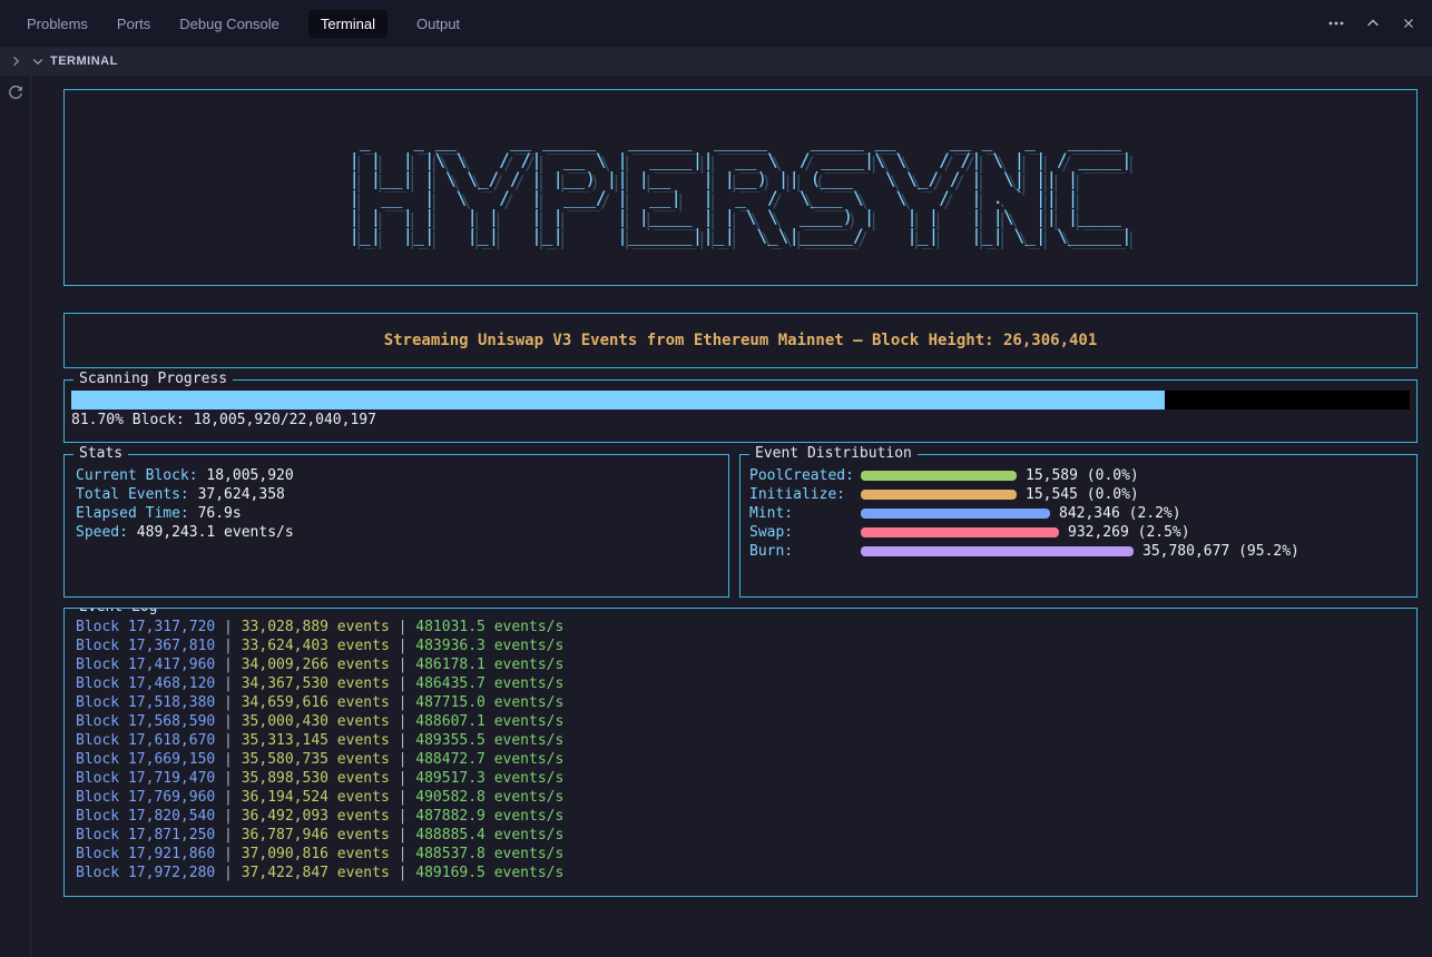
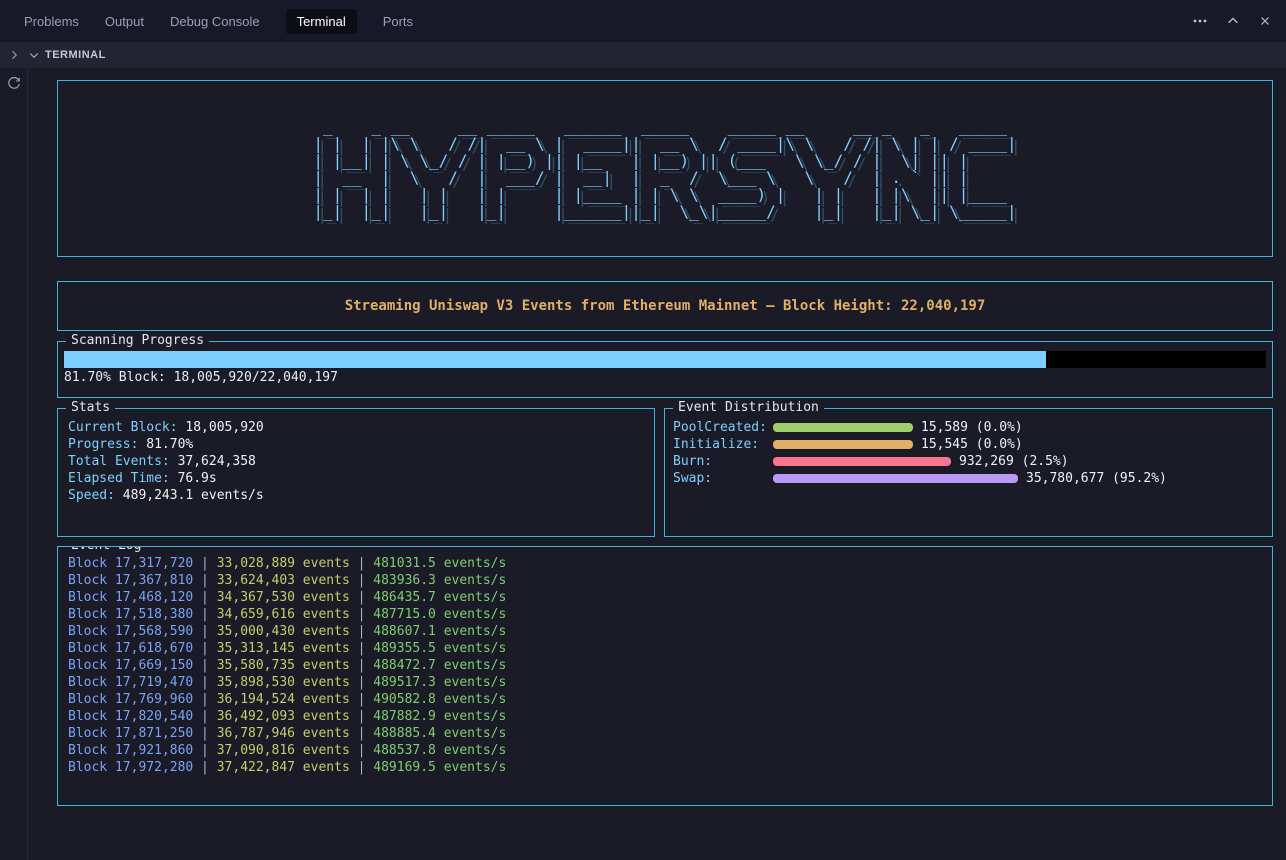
  Problems
- Ports
+ Output
  Debug Console
  Terminal
- Output
+ Ports
  TERMINAL
  _ _ __ __ _____ ______ _____ _____ __ __ _ _ _____
  | | | |\ \ / /| __ \ | ____|| __ \ / ____|\ \ / /| \ | | / ____|
  | |__| | \ \_/ / | |__) || |__ | |__) || (___ \ \_/ / | \| || |
  | __ | \ / | ___/ | __| | _ / \___ \ \ / | . ` || |
  | | | | | | | | | |____ | | \ \ ____) | | | | |\ || |____
  |_| |_| |_| |_| |______||_| \_\|_____/ |_| |_| \_| \_____|
- Streaming Uniswap V3 Events from Ethereum Mainnet — Block Height: 26,306,401
+ Streaming Uniswap V3 Events from Ethereum Mainnet — Block Height: 22,040,197
  Scanning Progress
  81.70% Block: 18,005,920/22,040,197
  Stats
  Current Block: 18,005,920
+ Progress: 81.70%
  Total Events: 37,624,358
  Elapsed Time: 76.9s
  Speed: 489,243.1 events/s
  Event Distribution
  PoolCreated:
  15,589 (0.0%)
  Initialize:
  15,545 (0.0%)
- Mint:
- 842,346 (2.2%)
- Swap:
+ Burn:
  932,269 (2.5%)
- Burn:
+ Swap:
  35,780,677 (95.2%)
  Block 17,317,720 | 33,028,889 events | 481031.5 events/s
  Block 17,367,810 | 33,624,403 events | 483936.3 events/s
- Block 17,417,960 | 34,009,266 events | 486178.1 events/s
  Block 17,468,120 | 34,367,530 events | 486435.7 events/s
  Block 17,518,380 | 34,659,616 events | 487715.0 events/s
  Block 17,568,590 | 35,000,430 events | 488607.1 events/s
  Block 17,618,670 | 35,313,145 events | 489355.5 events/s
  Block 17,669,150 | 35,580,735 events | 488472.7 events/s
  Block 17,719,470 | 35,898,530 events | 489517.3 events/s
  Block 17,769,960 | 36,194,524 events | 490582.8 events/s
  Block 17,820,540 | 36,492,093 events | 487882.9 events/s
  Block 17,871,250 | 36,787,946 events | 488885.4 events/s
  Block 17,921,860 | 37,090,816 events | 488537.8 events/s
  Block 17,972,280 | 37,422,847 events | 489169.5 events/s
